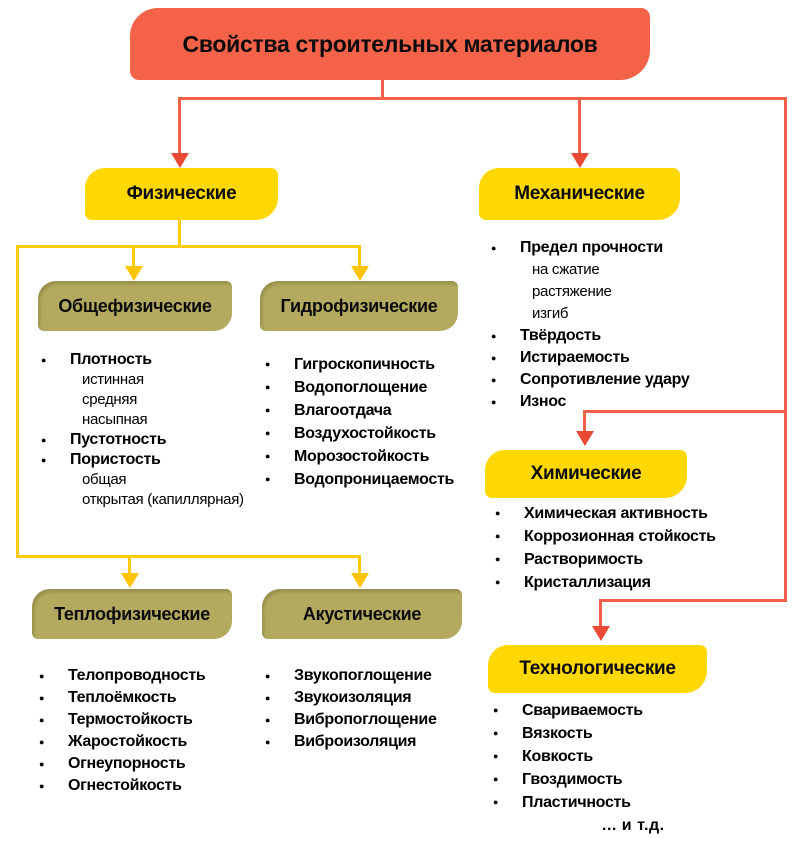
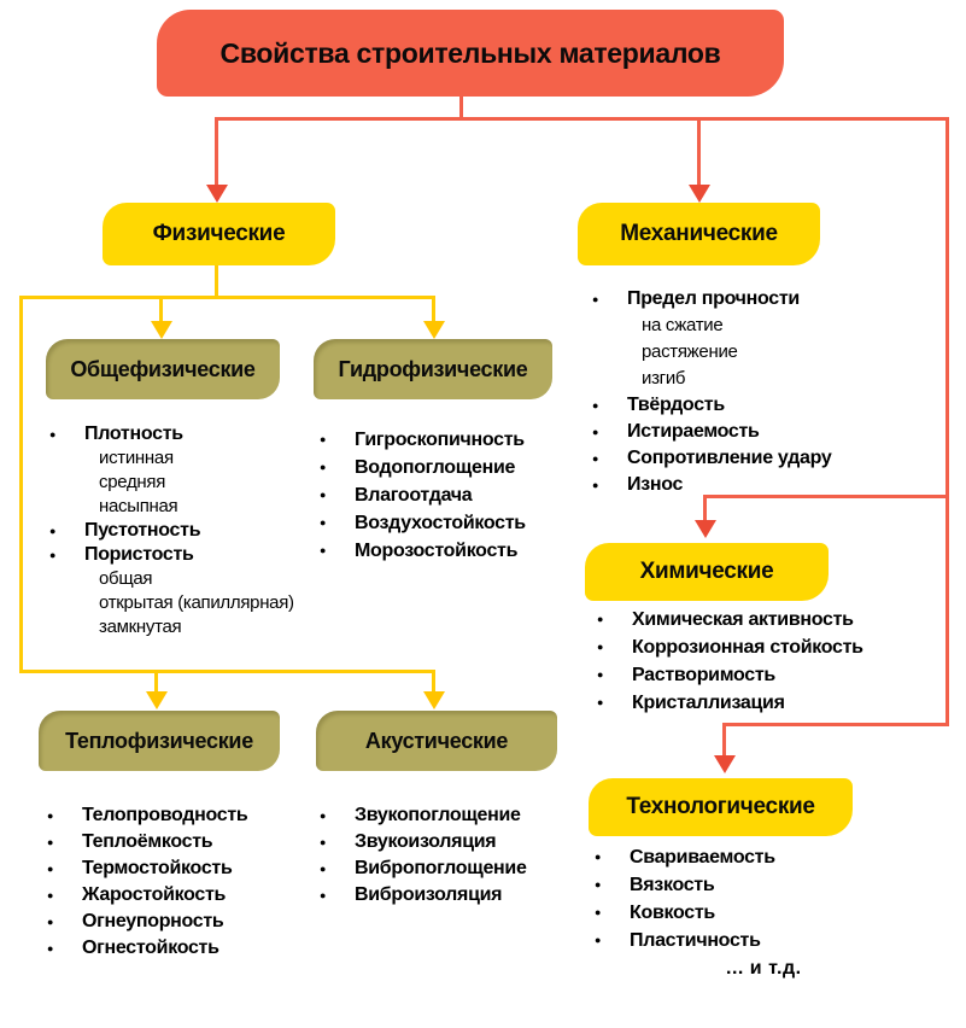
  Свойства строительных материалов
  Физические
  Механические
  Химические
  Технологические
  Общефизические
  Гидрофизические
  Теплофизические
  Акустические
  Плотность
  истинная
  средняя
  насыпная
  Пустотность
  Пористость
  общая
  открытая (капиллярная)
+ замкнутая
  Гигроскопичность
  Водопоглощение
  Влагоотдача
  Воздухостойкость
  Морозостойкость
- Водопроницаемость
  Предел прочности
  на сжатие
  растяжение
  изгиб
  Твёрдость
  Истираемость
  Сопротивление удару
  Износ
  Химическая активность
  Коррозионная стойкость
  Растворимость
  Кристаллизация
  Телопроводность
  Теплоёмкость
  Термостойкость
  Жаростойкость
  Огнеупорность
  Огнестойкость
  Звукопоглощение
  Звукоизоляция
  Вибропоглощение
  Виброизоляция
  Свариваемость
  Вязкость
  Ковкость
- Гвоздимость
  Пластичность
  ... и т.д.
